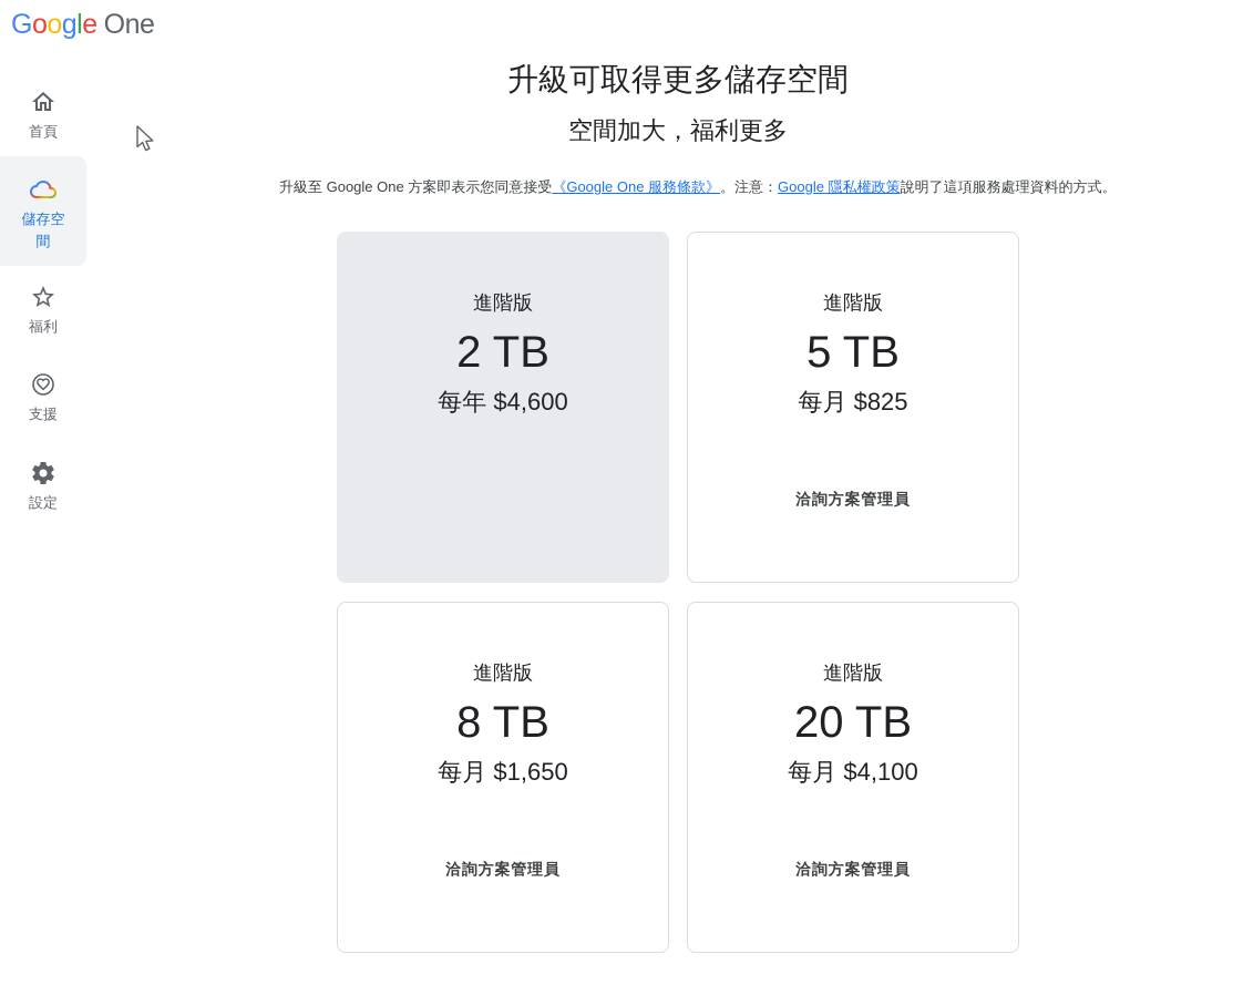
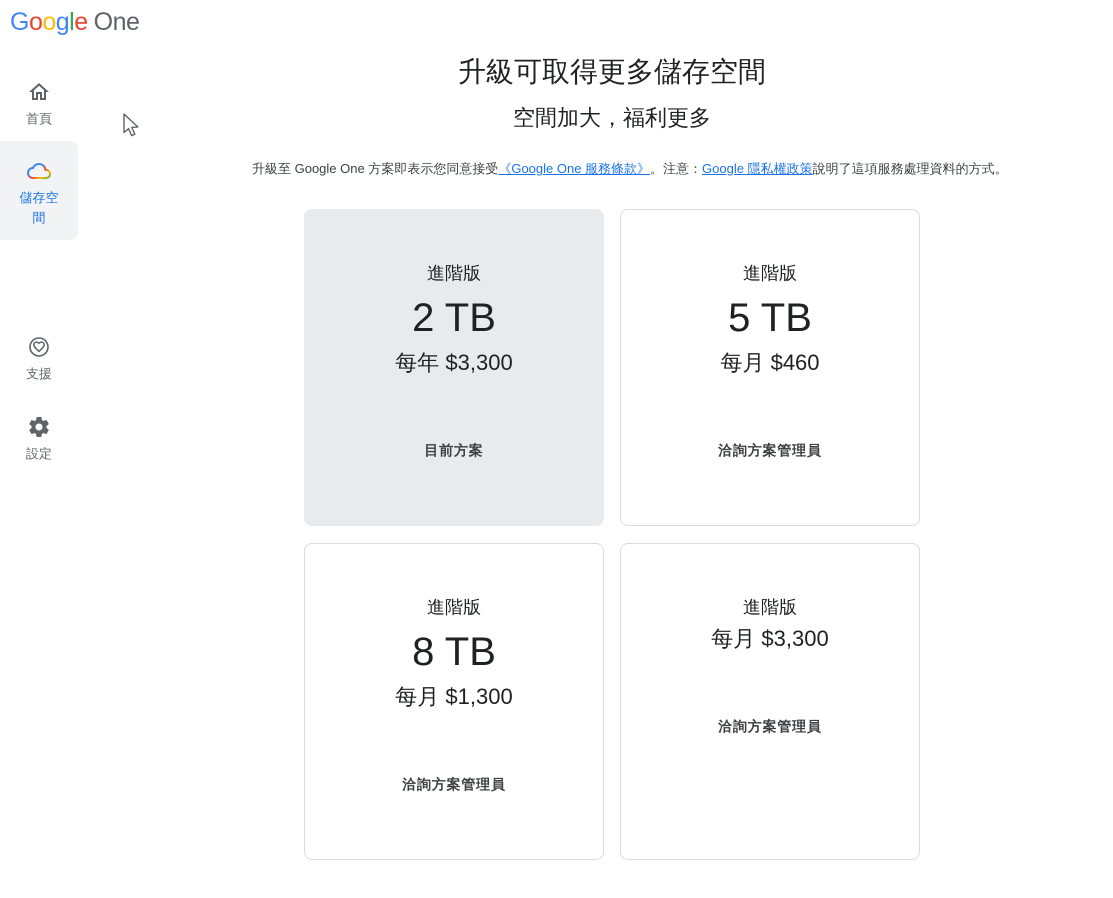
  Google One
  首頁
  儲存空間
- 福利
  支援
  設定
  升級可取得更多儲存空間
  空間加大，福利更多
  升級至 Google One 方案即表示您同意接受《Google One 服務條款》。注意：Google 隱私權政策說明了這項服務處理資料的方式。
  進階版
  2 TB
- 每年 $4,600
+ 每年 $3,300
+ 目前方案
  進階版
  5 TB
- 每月 $825
+ 每月 $460
  洽詢方案管理員
  進階版
  8 TB
- 每月 $1,650
+ 每月 $1,300
  洽詢方案管理員
  進階版
- 20 TB
- 每月 $4,100
+ 每月 $3,300
  洽詢方案管理員
